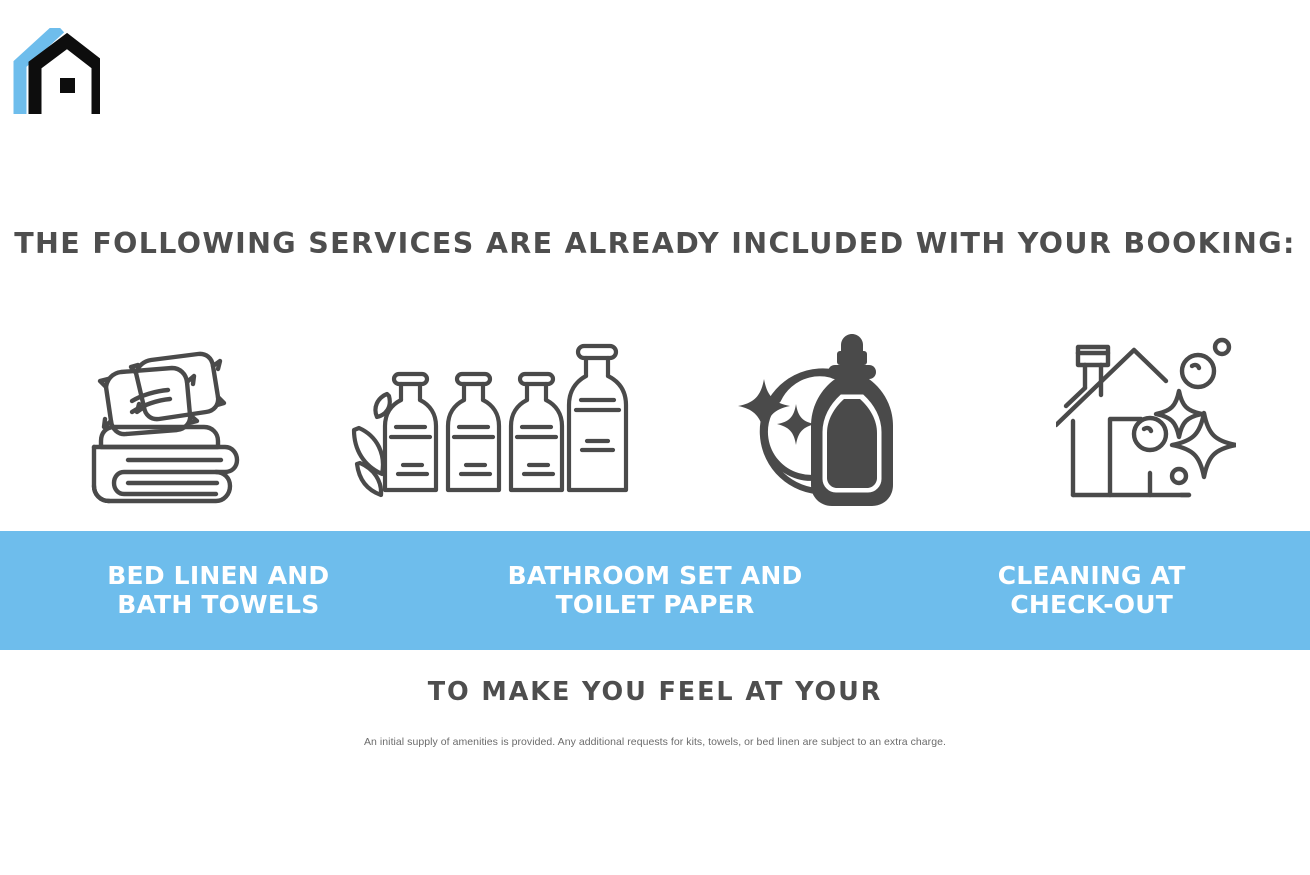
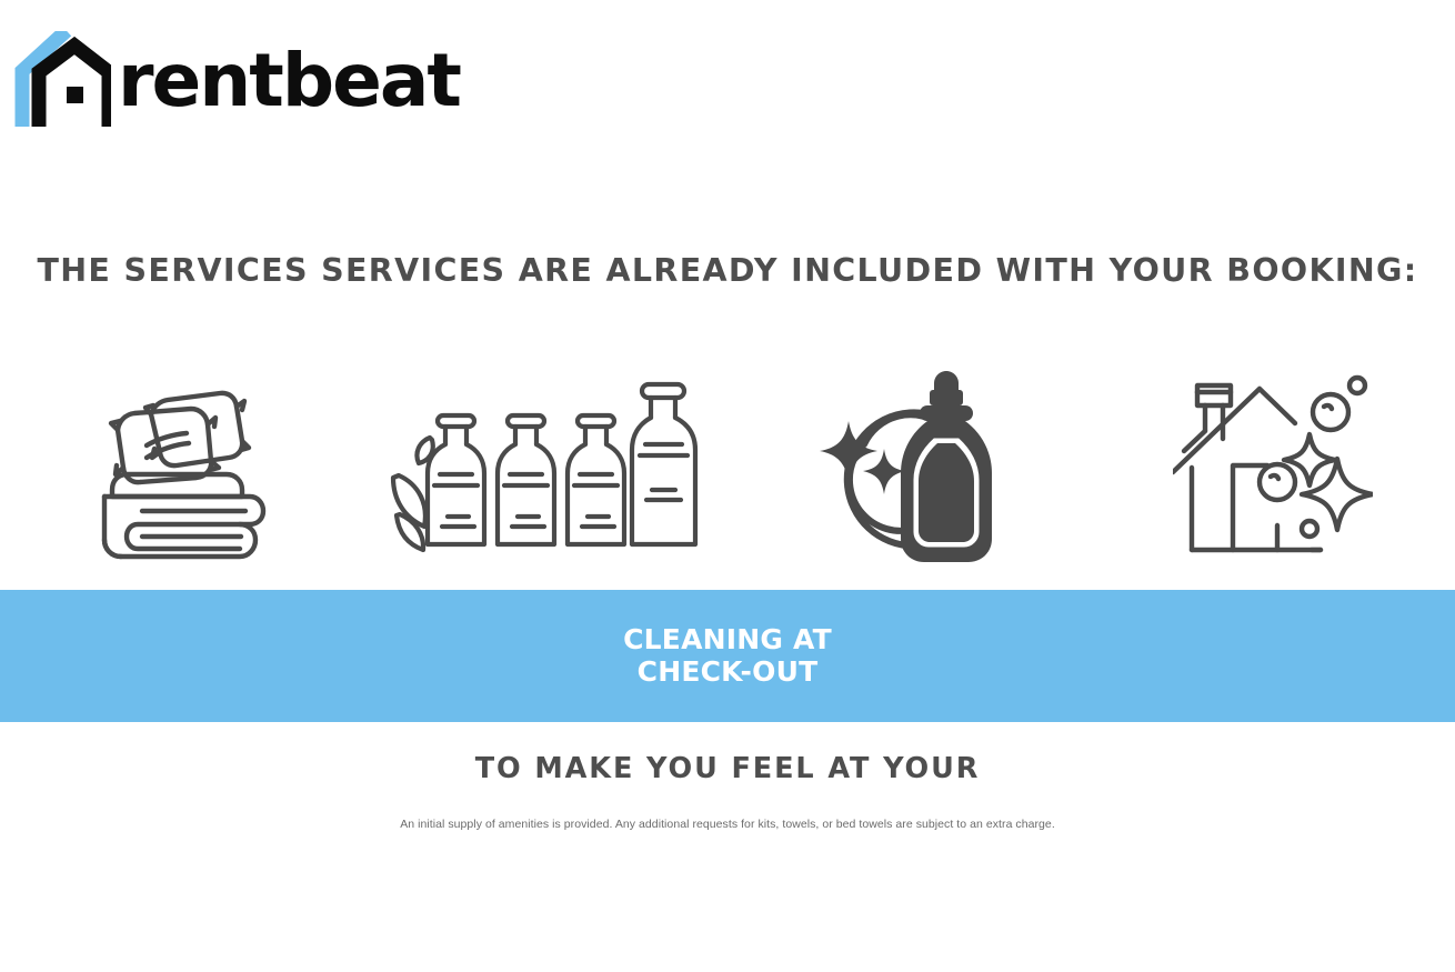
+ rentbeat
- THE FOLLOWING SERVICES ARE ALREADY INCLUDED WITH YOUR BOOKING:
+ THE SERVICES SERVICES ARE ALREADY INCLUDED WITH YOUR BOOKING:
- BED LINEN AND
- BATH TOWELS
- BATHROOM SET AND
- TOILET PAPER
  CLEANING AT
  CHECK-OUT
  TO MAKE YOU FEEL AT YOUR
- An initial supply of amenities is provided. Any additional requests for kits, towels, or bed linen are subject to an extra charge.
+ An initial supply of amenities is provided. Any additional requests for kits, towels, or bed towels are subject to an extra charge.
